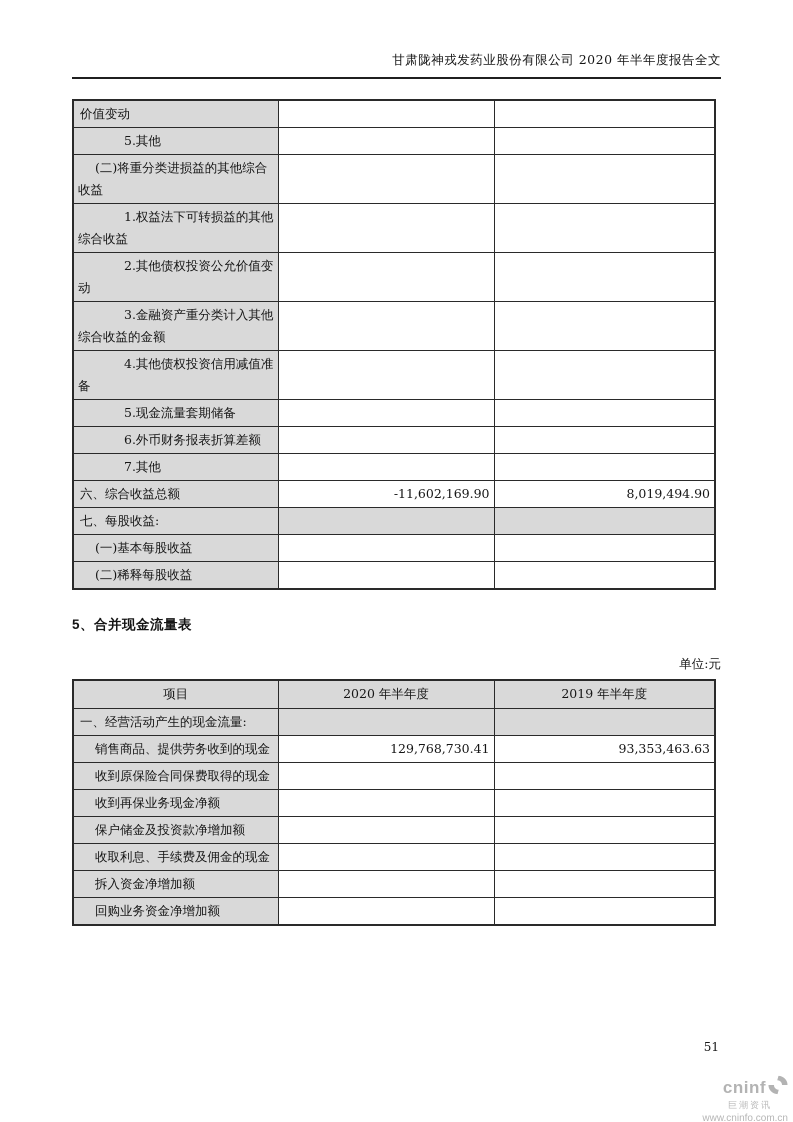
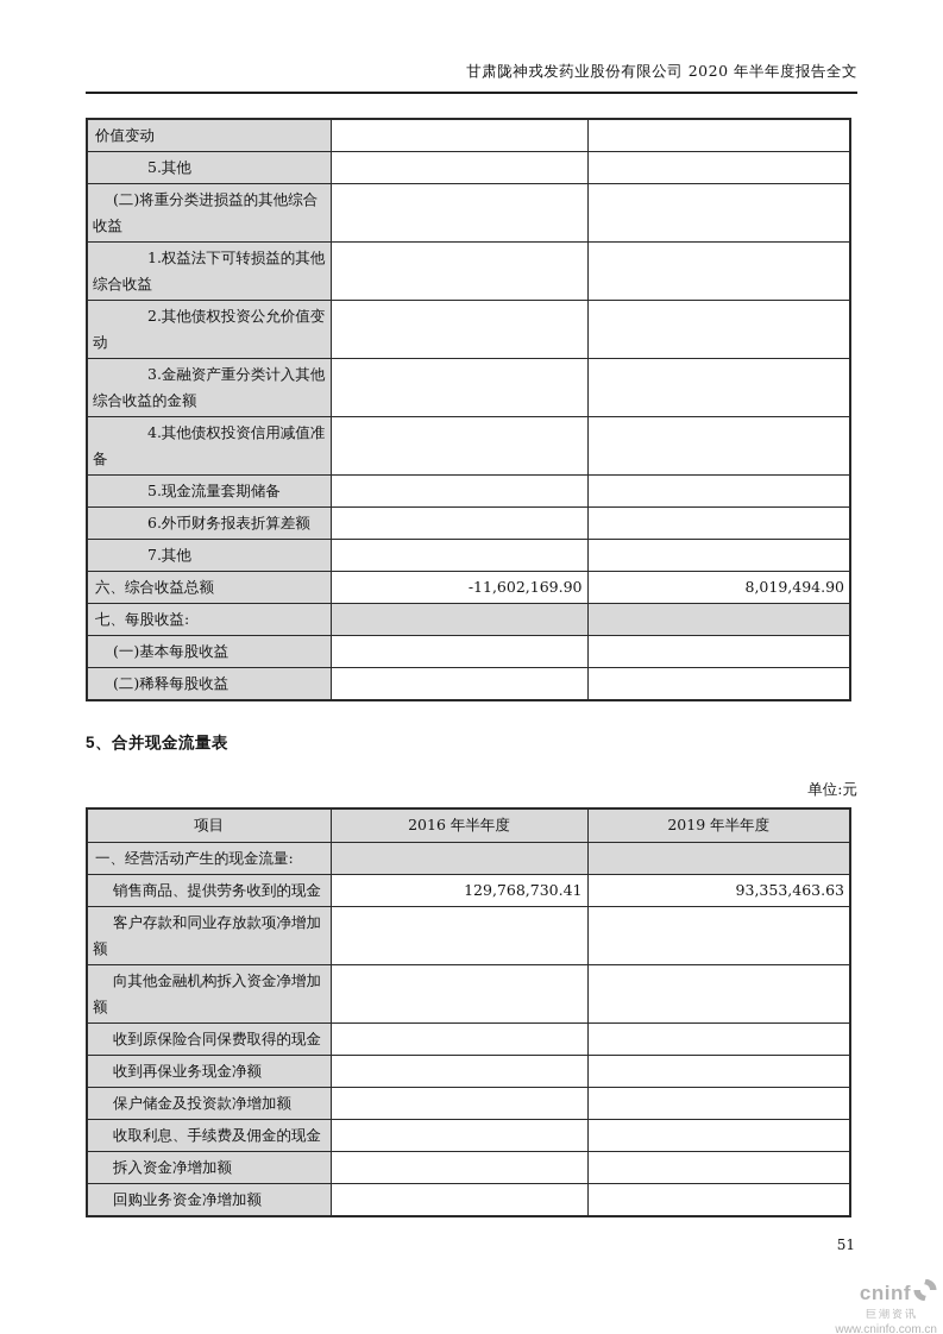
  甘肃陇神戎发药业股份有限公司 2020 年半年度报告全文
  价值变动
  5.其他
  (二)将重分类进损益的其他综合收益
  1.权益法下可转损益的其他综合收益
  2.其他债权投资公允价值变动
  3.金融资产重分类计入其他综合收益的金额
  4.其他债权投资信用减值准备
  5.现金流量套期储备
  6.外币财务报表折算差额
  7.其他
  六、综合收益总额	-11,602,169.90	8,019,494.90
  七、每股收益:
  (一)基本每股收益
  (二)稀释每股收益
  5、合并现金流量表
  单位:元
- 项目	2020 年半年度	2019 年半年度
+ 项目	2016 年半年度	2019 年半年度
  一、经营活动产生的现金流量:
  销售商品、提供劳务收到的现金	129,768,730.41	93,353,463.63
+ 客户存款和同业存放款项净增加额
+ 向其他金融机构拆入资金净增加额
  收到原保险合同保费取得的现金
  收到再保业务现金净额
  保户储金及投资款净增加额
  收取利息、手续费及佣金的现金
  拆入资金净增加额
  回购业务资金净增加额
  51
  cninf
  巨潮资讯
  www.cninfo.com.cn
